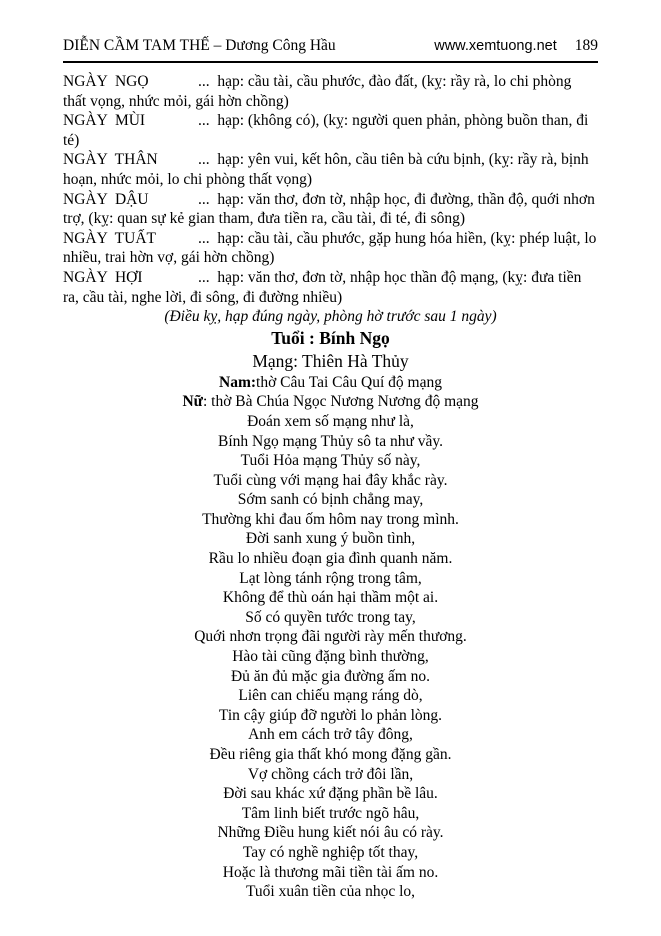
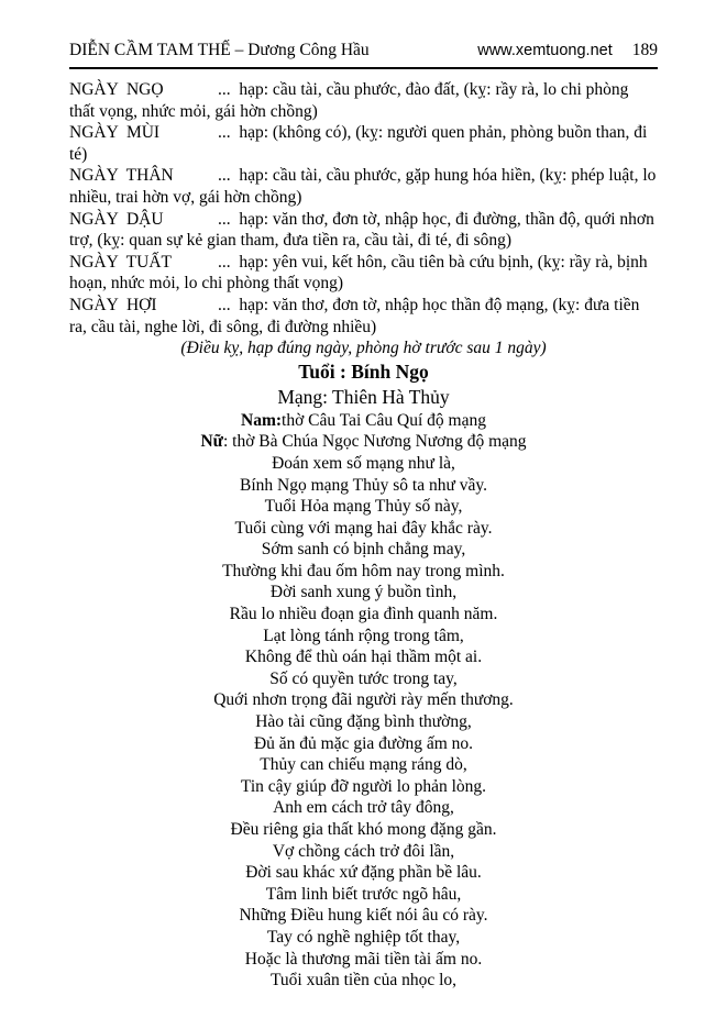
  DIỄN CẦM TAM THẾ – Dương Công Hầu
  www.xemtuong.net
  189
  NGÀY NGỌ ... hạp: cầu tài, cầu phước, đào đất, (kỵ: rầy rà, lo chi phòng thất vọng, nhức mỏi, gái hờn chồng)
  NGÀY MÙI ... hạp: (không có), (kỵ: người quen phản, phòng buồn than, đi té)
- NGÀY THÂN ... hạp: yên vui, kết hôn, cầu tiên bà cứu bịnh, (kỵ: rầy rà, bịnh hoạn, nhức mỏi, lo chi phòng thất vọng)
+ NGÀY THÂN ... hạp: cầu tài, cầu phước, gặp hung hóa hiền, (kỵ: phép luật, lo nhiều, trai hờn vợ, gái hờn chồng)
  NGÀY DẬU ... hạp: văn thơ, đơn tờ, nhập học, đi đường, thần độ, quới nhơn trợ, (kỵ: quan sự kẻ gian tham, đưa tiền ra, cầu tài, đi té, đi sông)
- NGÀY TUẤT ... hạp: cầu tài, cầu phước, gặp hung hóa hiền, (kỵ: phép luật, lo nhiều, trai hờn vợ, gái hờn chồng)
+ NGÀY TUẤT ... hạp: yên vui, kết hôn, cầu tiên bà cứu bịnh, (kỵ: rầy rà, bịnh hoạn, nhức mỏi, lo chi phòng thất vọng)
  NGÀY HỢI ... hạp: văn thơ, đơn tờ, nhập học thần độ mạng, (kỵ: đưa tiền ra, cầu tài, nghe lời, đi sông, đi đường nhiều)
  (Điều kỵ, hạp đúng ngày, phòng hờ trước sau 1 ngày)
  Tuổi : Bính Ngọ
  Mạng: Thiên Hà Thủy
  Nam:thờ Câu Tai Câu Quí độ mạng
  Nữ: thờ Bà Chúa Ngọc Nương Nương độ mạng
  Đoán xem số mạng như là,
  Bính Ngọ mạng Thủy sô ta như vầy.
  Tuổi Hỏa mạng Thủy số này,
  Tuổi cùng với mạng hai đây khắc rày.
  Sớm sanh có bịnh chẳng may,
  Thường khi đau ốm hôm nay trong mình.
  Đời sanh xung ý buồn tình,
  Rầu lo nhiều đoạn gia đình quanh năm.
  Lạt lòng tánh rộng trong tâm,
  Không để thù oán hại thầm một ai.
  Số có quyền tước trong tay,
  Quới nhơn trọng đãi người rày mến thương.
  Hào tài cũng đặng bình thường,
  Đủ ăn đủ mặc gia đường ấm no.
- Liên can chiếu mạng ráng dò,
+ Thủy can chiếu mạng ráng dò,
  Tin cậy giúp đỡ người lo phản lòng.
  Anh em cách trở tây đông,
  Đều riêng gia thất khó mong đặng gần.
  Vợ chồng cách trở đôi lần,
  Đời sau khác xứ đặng phần bề lâu.
  Tâm linh biết trước ngõ hâu,
  Những Điều hung kiết nói âu có rày.
  Tay có nghề nghiệp tốt thay,
  Hoặc là thương mãi tiền tài ấm no.
  Tuổi xuân tiền của nhọc lo,
